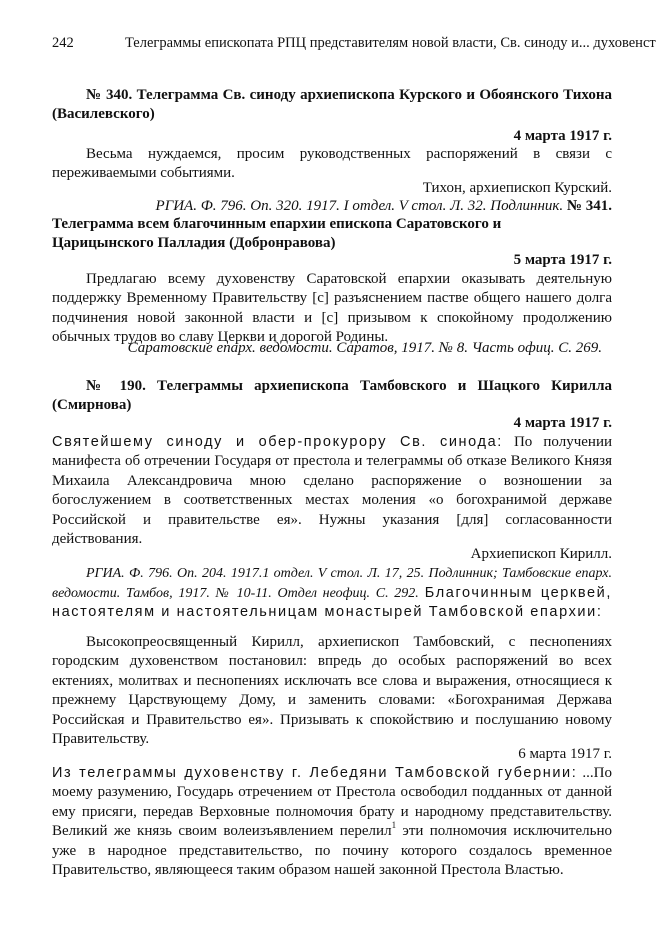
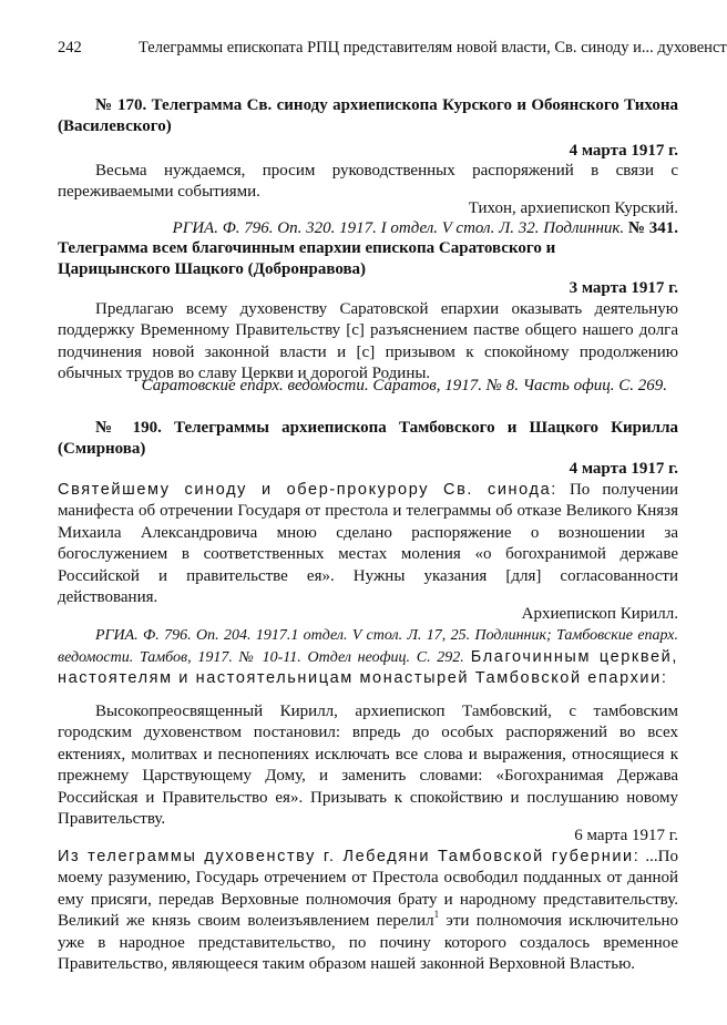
  242 Телеграммы епископата РПЦ представителям новой власти, Св. синоду и... духовенст
- № 340. Телеграмма Св. синоду архиепископа Курского и Обоянского Тихона (Василевского)
+ № 170. Телеграмма Св. синоду архиепископа Курского и Обоянского Тихона (Василевского)
  4 марта 1917 г.
  Весьма нуждаемся, просим руководственных распоряжений в связи с переживаемыми событиями.
  Тихон, архиепископ Курский.
  РГИА. Ф. 796. Оп. 320. 1917. I отдел. V стол. Л. 32. Подлинник. № 341.
- Телеграмма всем благочинным епархии епископа Саратовского и Царицынского Палладия (Добронравова)
+ Телеграмма всем благочинным епархии епископа Саратовского и Царицынского Шацкого (Добронравова)
- 5 марта 1917 г.
+ 3 марта 1917 г.
  Предлагаю всему духовенству Саратовской епархии оказывать деятельную поддержку Временному Правительству [с] разъяснением пастве общего нашего долга подчинения новой законной власти и [с] призывом к спокойному продолжению обычных трудов во славу Церкви и дорогой Родины.
  Саратовские епарх. ведомости. Саратов, 1917. № 8. Часть офиц. С. 269.
  № 190. Телеграммы архиепископа Тамбовского и Шацкого Кирилла (Смирнова)
  4 марта 1917 г.
  Святейшему синоду и обер-прокурору Св. синода: По получении манифеста об отречении Государя от престола и телеграммы об отказе Великого Князя Михаила Александровича мною сделано распоряжение о возношении за богослужением в соответственных местах моления «о богохранимой державе Российской и правительстве ея». Нужны указания [для] согласованности действования.
  Архиепископ Кирилл.
  РГИА. Ф. 796. Оп. 204. 1917.1 отдел. V стол. Л. 17, 25. Подлинник; Тамбовские епарх. ведомости. Тамбов, 1917. № 10-11. Отдел неофиц. С. 292. Благочинным церквей, настоятелям и настоятельницам монастырей Тамбовской епархии:
- Высокопреосвященный Кирилл, архиепископ Тамбовский, с песнопениях городским духовенством постановил: впредь до особых распоряжений во всех ектениях, молитвах и песнопениях исключать все слова и выражения, относящиеся к прежнему Царствующему Дому, и заменить словами: «Богохранимая Держава Российская и Правительство ея». Призывать к спокойствию и послушанию новому Правительству.
+ Высокопреосвященный Кирилл, архиепископ Тамбовский, с тамбовским городским духовенством постановил: впредь до особых распоряжений во всех ектениях, молитвах и песнопениях исключать все слова и выражения, относящиеся к прежнему Царствующему Дому, и заменить словами: «Богохранимая Держава Российская и Правительство ея». Призывать к спокойствию и послушанию новому Правительству.
  6 марта 1917 г.
- Из телеграммы духовенству г. Лебедяни Тамбовской губернии: ...По моему разумению, Государь отречением от Престола освободил подданных от данной ему присяги, передав Верховные полномочия брату и народному представительству. Великий же князь своим волеизъявлением перелил1 эти полномочия исключительно уже в народное представительство, по почину которого создалось временное Правительство, являющееся таким образом нашей законной Престола Властью.
+ Из телеграммы духовенству г. Лебедяни Тамбовской губернии: ...По моему разумению, Государь отречением от Престола освободил подданных от данной ему присяги, передав Верховные полномочия брату и народному представительству. Великий же князь своим волеизъявлением перелил1 эти полномочия исключительно уже в народное представительство, по почину которого создалось временное Правительство, являющееся таким образом нашей законной Верховной Властью.
